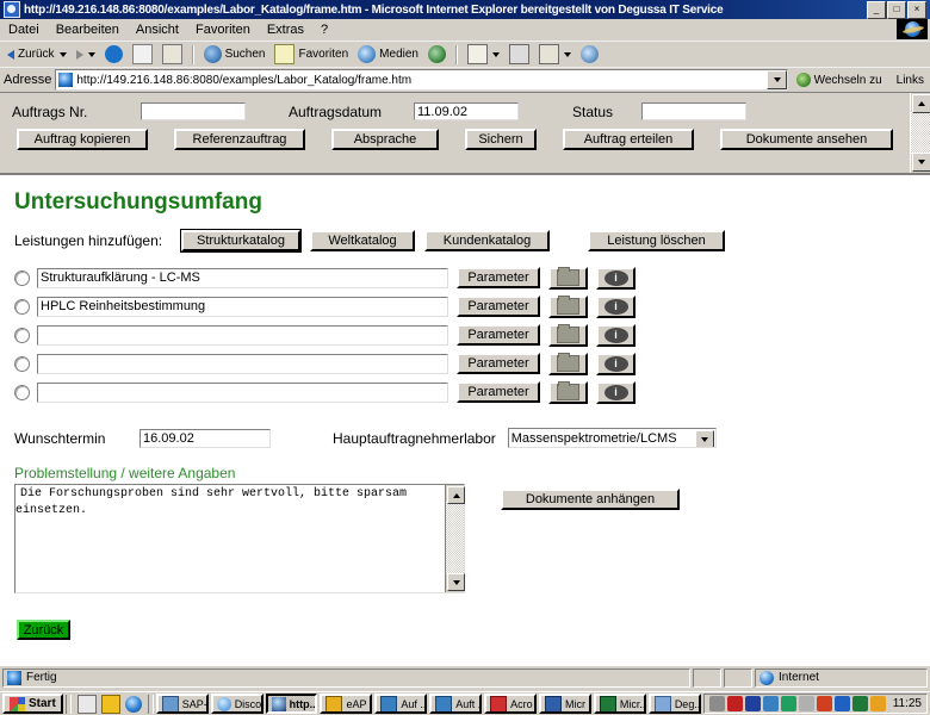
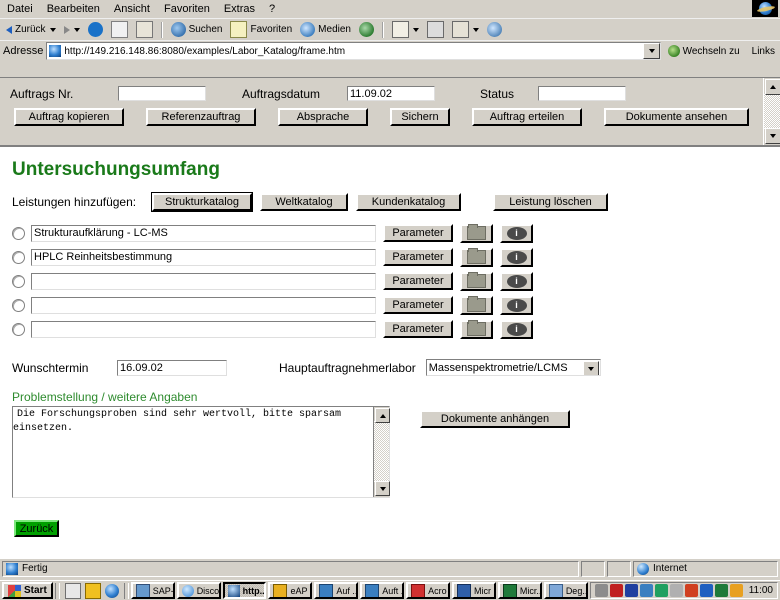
- http://149.216.148.86:8080/examples/Labor_Katalog/frame.htm - Microsoft Internet Explorer bereitgestellt von Degussa IT Service
- _
- □
- ×
  Datei
  Bearbeiten
  Ansicht
  Favoriten
  Extras
  ?
  Zurück
  Suchen
  Favoriten
  Medien
  Adresse
  http://149.216.148.86:8080/examples/Labor_Katalog/frame.htm
  Wechseln zu
  Links
  Auftrags Nr.
  Auftragsdatum
  11.09.02
  Status
  Auftrag kopieren
  Referenzauftrag
  Absprache
  Sichern
  Auftrag erteilen
  Dokumente ansehen
  Untersuchungsumfang
  Leistungen hinzufügen:
  Strukturkatalog
  Weltkatalog
  Kundenkatalog
  Leistung löschen
  Strukturaufklärung - LC-MS
  Parameter
  i
  HPLC Reinheitsbestimmung
  Parameter
  i
  Parameter
  i
  Parameter
  i
  Parameter
  i
  Wunschtermin
  16.09.02
  Hauptauftragnehmerlabor
  Massenspektrometrie/LCMS
  Problemstellung / weitere Angaben
  Die Forschungsproben sind sehr wertvoll, bitte sparsam
  einsetzen.
  Dokumente anhängen
  Zurück
  Fertig
  Internet
  Start
  http..
  Auf ..
  Auft .
  Micr
  Micr.
- 11:25
+ 11:00
